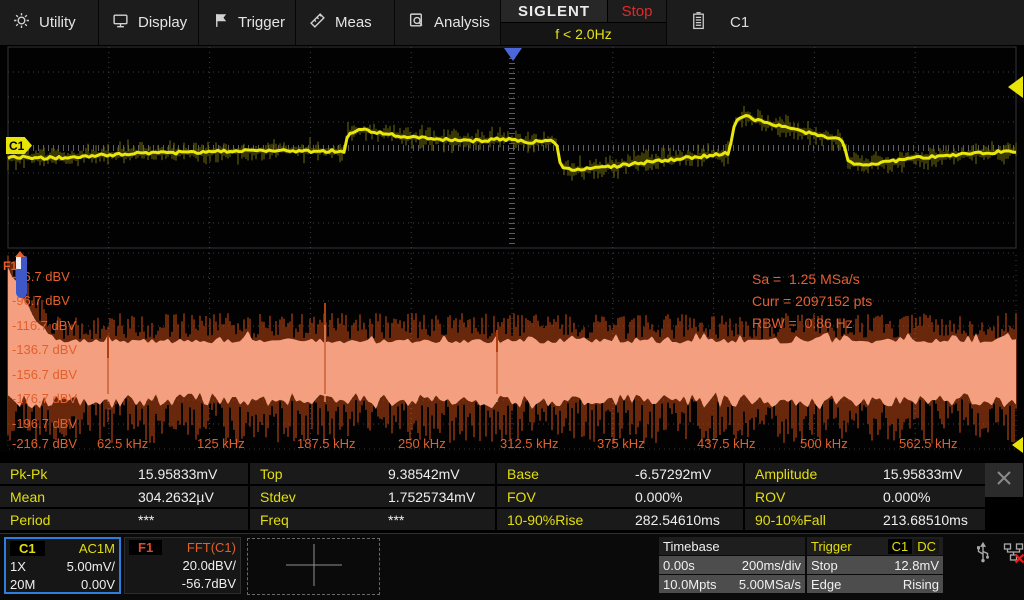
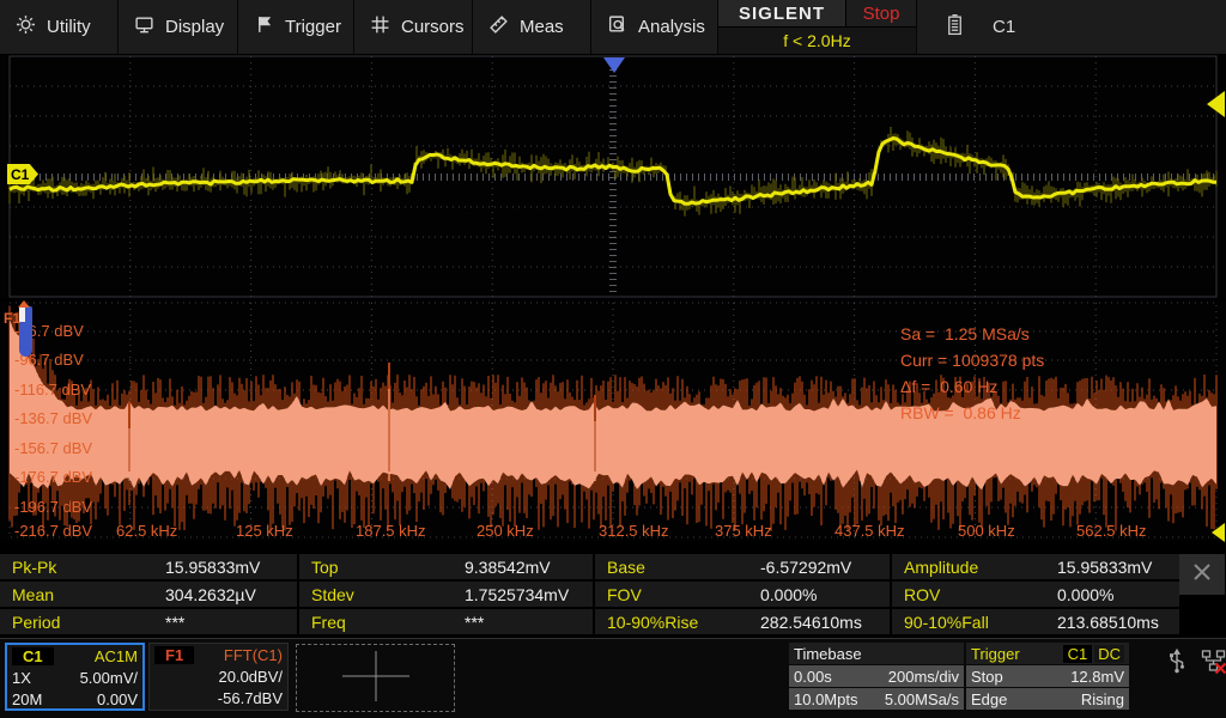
  Utility
  Display
  Trigger
+ Cursors
  Meas
  Analysis
  SIGLENT
  Stop
  f < 2.0Hz
  C1
  C1
  -6.7 dBV
  -96.7 dBV
  -116.7 dBV
  -136.7 dBV
  -156.7 dBV
  -176.7 dBV
  -196.7 dBV
  -216.7 dBV
  62.5 kHz
  125 kHz
  187.5 kHz
  250 kHz
  312.5 kHz
  375 kHz
  437.5 kHz
  500 kHz
  562.5 kHz
  Sa = 1.25 MSa/s
- Curr = 2097152 pts
+ Curr = 1009378 pts
+ Δf = 0.60 Hz
  RBW = 0.86 Hz
  F1
  Pk-Pk
  15.95833mV
  Top
  9.38542mV
  Base
  -6.57292mV
  Amplitude
  15.95833mV
  Mean
  304.2632µV
  Stdev
  1.7525734mV
  FOV
  0.000%
  ROV
  0.000%
  Period
  ***
  Freq
  ***
  10-90%Rise
  282.54610ms
  90-10%Fall
  213.68510ms
  C1
  AC1M
  1X
  5.00mV/
  20M
  0.00V
  F1
  FFT(C1)
  20.0dBV/
  -56.7dBV
  Timebase
  0.00s
  200ms/div
  10.0Mpts
  5.00MSa/s
  Trigger
  C1 DC
  Stop
  12.8mV
  Edge
  Rising
